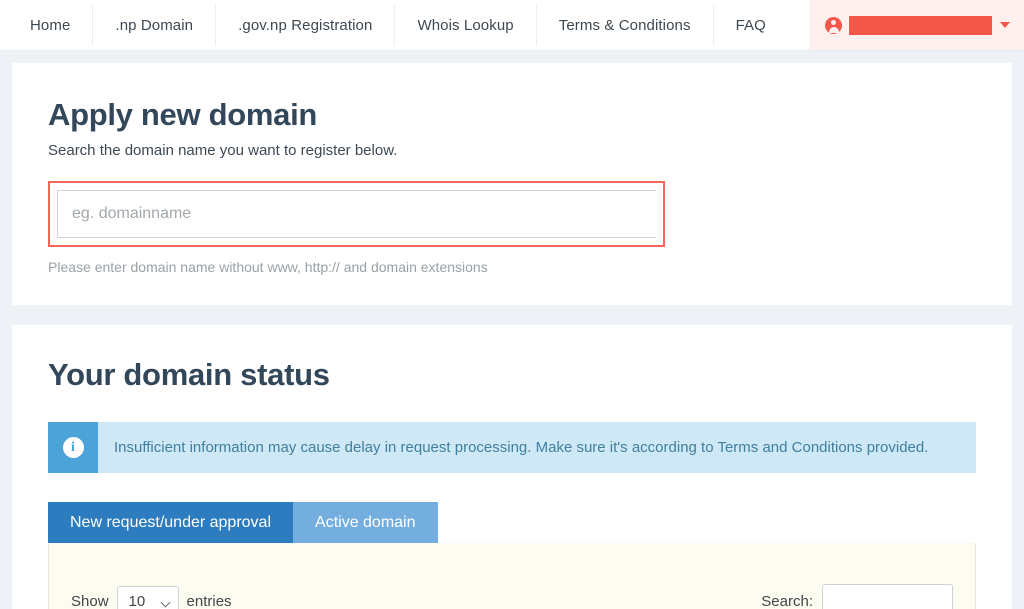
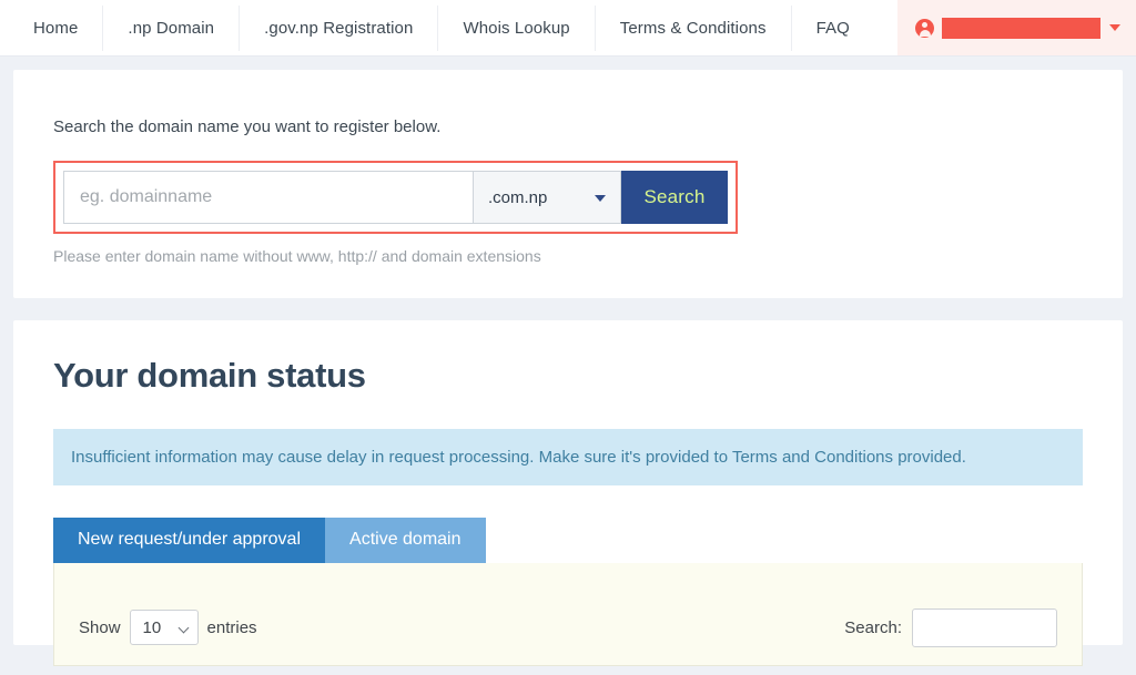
  Home
  .np Domain
  .gov.np Registration
  Whois Lookup
  Terms & Conditions
  FAQ
- Apply new domain
  Search the domain name you want to register below.
  eg. domainname
+ .com.np
+ Search
  Please enter domain name without www, http:// and domain extensions
  Your domain status
- i
- Insufficient information may cause delay in request processing. Make sure it's according to Terms and Conditions provided.
+ Insufficient information may cause delay in request processing. Make sure it's provided to Terms and Conditions provided.
  New request/under approval
  Active domain
  Show
  10
  entries
  Search:
